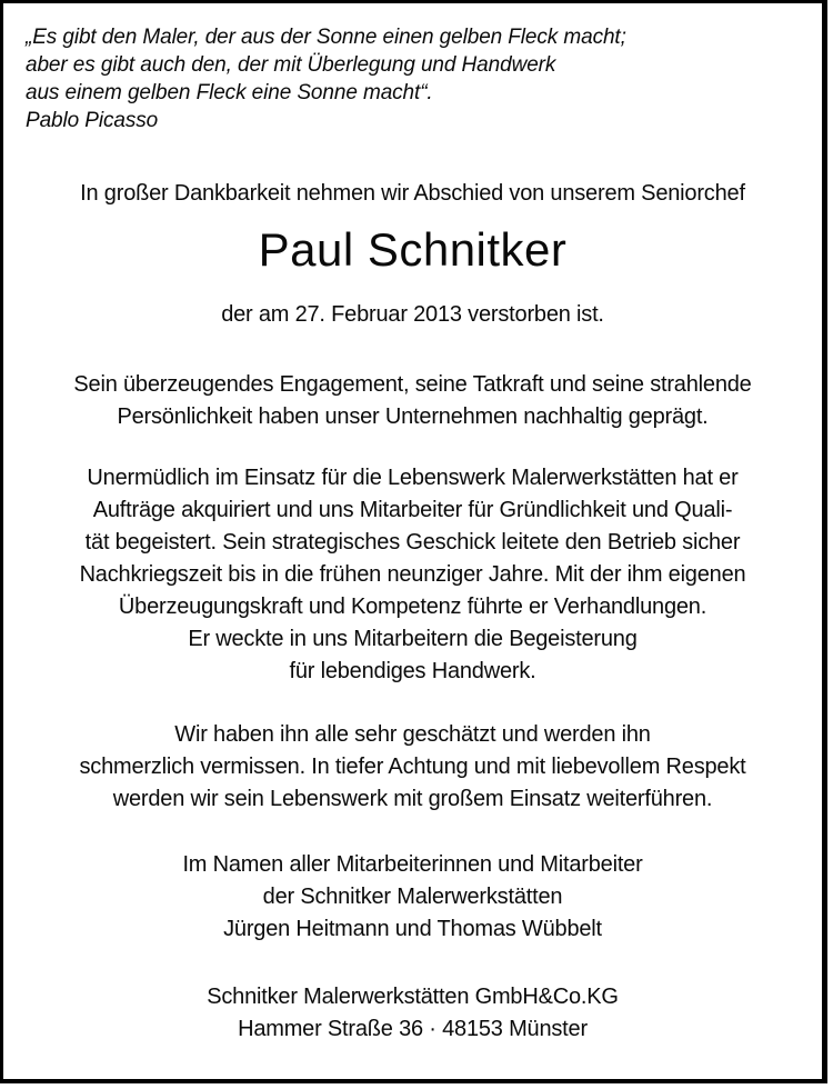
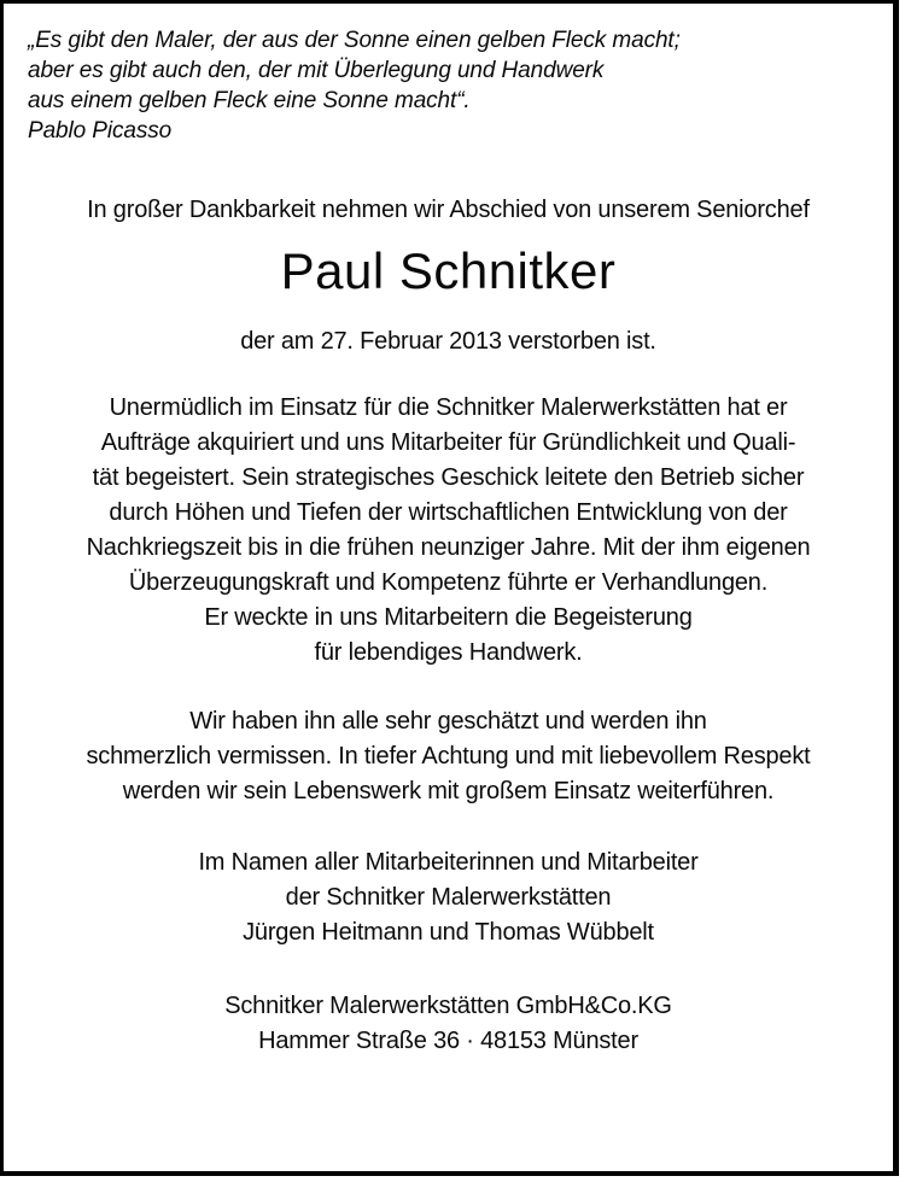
  „Es gibt den Maler, der aus der Sonne einen gelben Fleck macht;
  aber es gibt auch den, der mit Überlegung und Handwerk
  aus einem gelben Fleck eine Sonne macht“.
  Pablo Picasso
  In großer Dankbarkeit nehmen wir Abschied von unserem Seniorchef
  Paul Schnitker
  der am 27. Februar 2013 verstorben ist.
- Sein überzeugendes Engagement, seine Tatkraft und seine strahlende
- Persönlichkeit haben unser Unternehmen nachhaltig geprägt.
- Unermüdlich im Einsatz für die Lebenswerk Malerwerkstätten hat er
+ Unermüdlich im Einsatz für die Schnitker Malerwerkstätten hat er
  Aufträge akquiriert und uns Mitarbeiter für Gründlichkeit und Quali-
  tät begeistert. Sein strategisches Geschick leitete den Betrieb sicher
+ durch Höhen und Tiefen der wirtschaftlichen Entwicklung von der
  Nachkriegszeit bis in die frühen neunziger Jahre. Mit der ihm eigenen
  Überzeugungskraft und Kompetenz führte er Verhandlungen.
  Er weckte in uns Mitarbeitern die Begeisterung
  für lebendiges Handwerk.
  Wir haben ihn alle sehr geschätzt und werden ihn
  schmerzlich vermissen. In tiefer Achtung und mit liebevollem Respekt
  werden wir sein Lebenswerk mit großem Einsatz weiterführen.
  Im Namen aller Mitarbeiterinnen und Mitarbeiter
  der Schnitker Malerwerkstätten
  Jürgen Heitmann und Thomas Wübbelt
  Schnitker Malerwerkstätten GmbH&Co.KG
  Hammer Straße 36 · 48153 Münster
